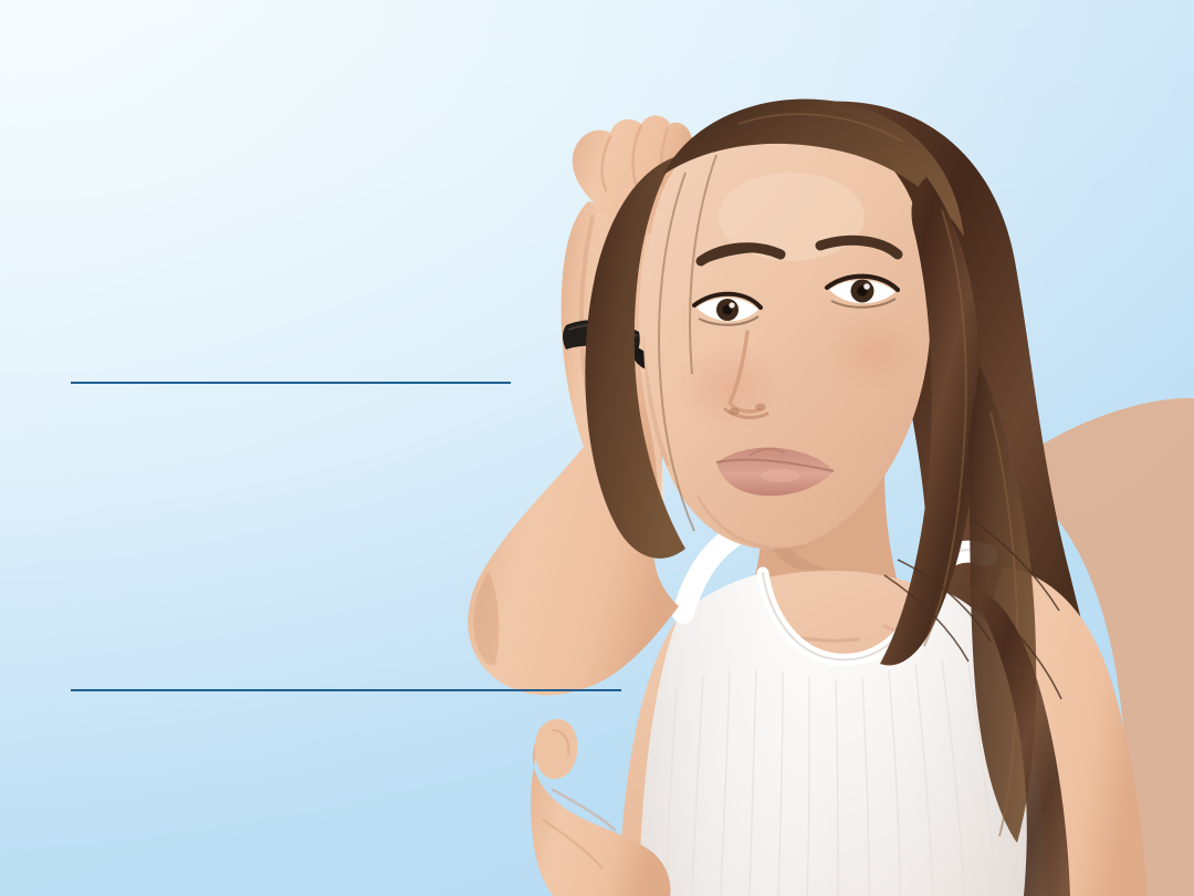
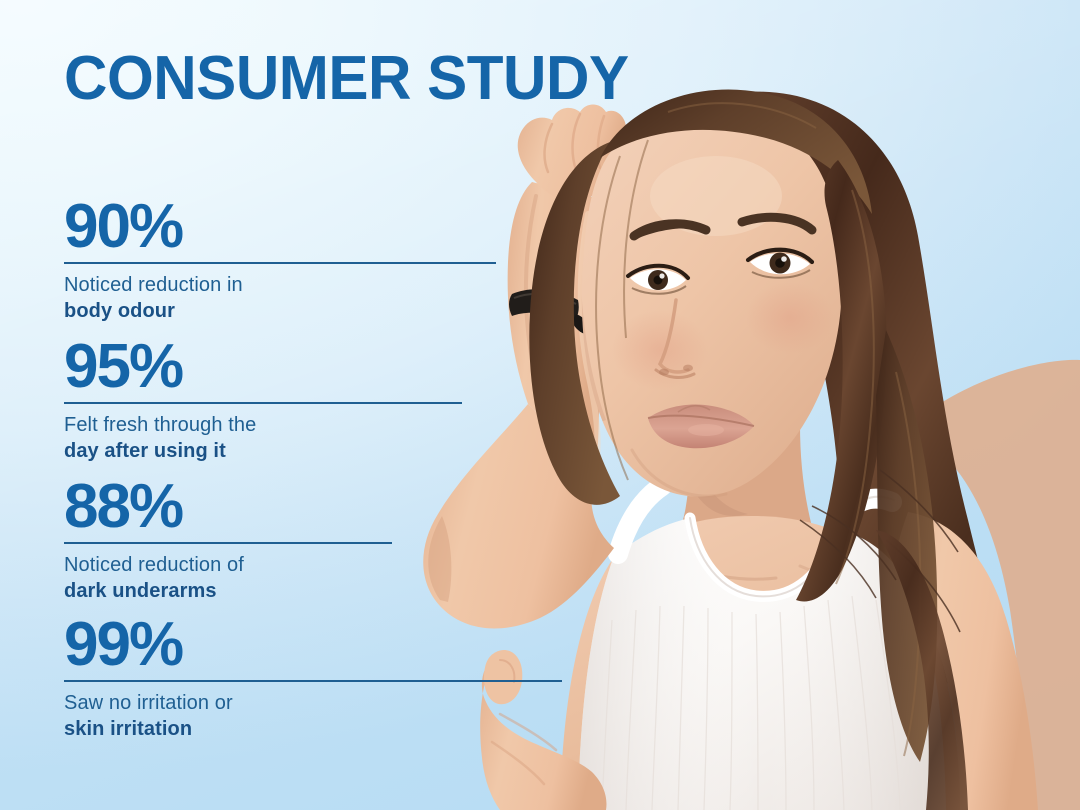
+ CONSUMER STUDY
+ 90%
+ Noticed reduction in
+ body odour
+ 95%
+ Felt fresh through the
+ day after using it
+ 88%
+ Noticed reduction of
+ dark underarms
+ 99%
+ Saw no irritation or
+ skin irritation
